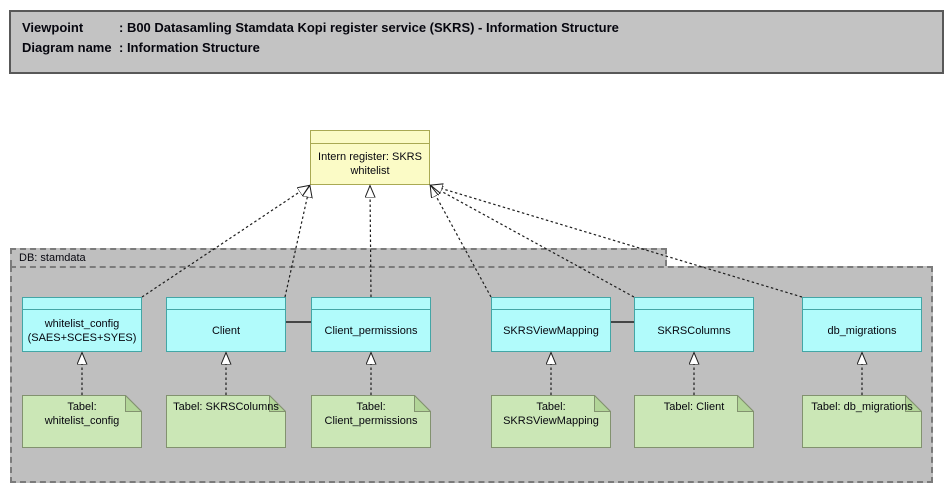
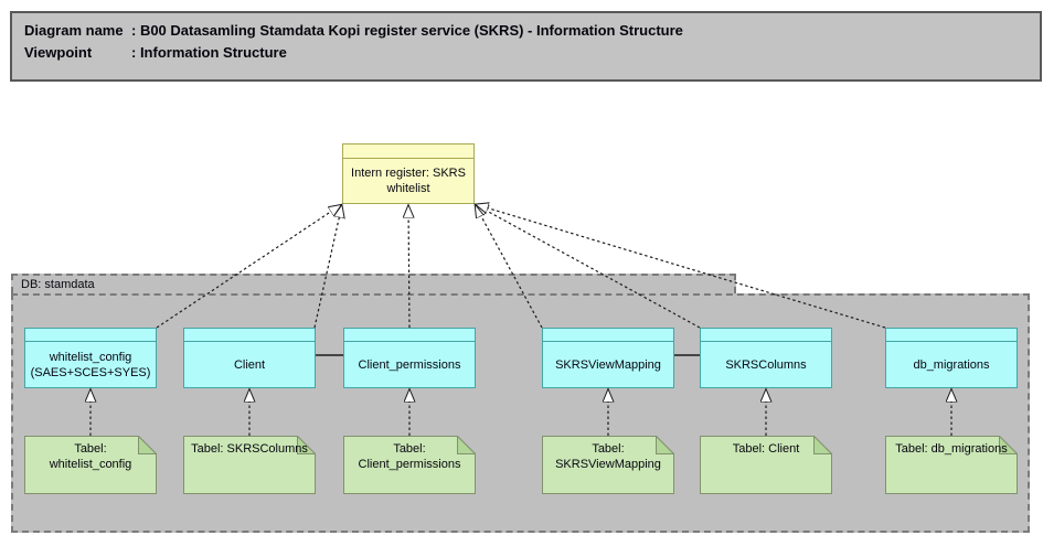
- Viewpoint
+ Diagram name
  : B00 Datasamling Stamdata Kopi register service (SKRS) - Information Structure
- Diagram name
+ Viewpoint
  : Information Structure
  DB: stamdata
  Intern register: SKRS
  whitelist
  whitelist_config
  (SAES+SCES+SYES)
  Client
  Client_permissions
  SKRSViewMapping
  SKRSColumns
  db_migrations
  Tabel:
  whitelist_config
  Tabel: SKRSColumns
  Tabel:
  Client_permissions
  Tabel:
  SKRSViewMapping
  Tabel: Client
  Tabel: db_migrations
